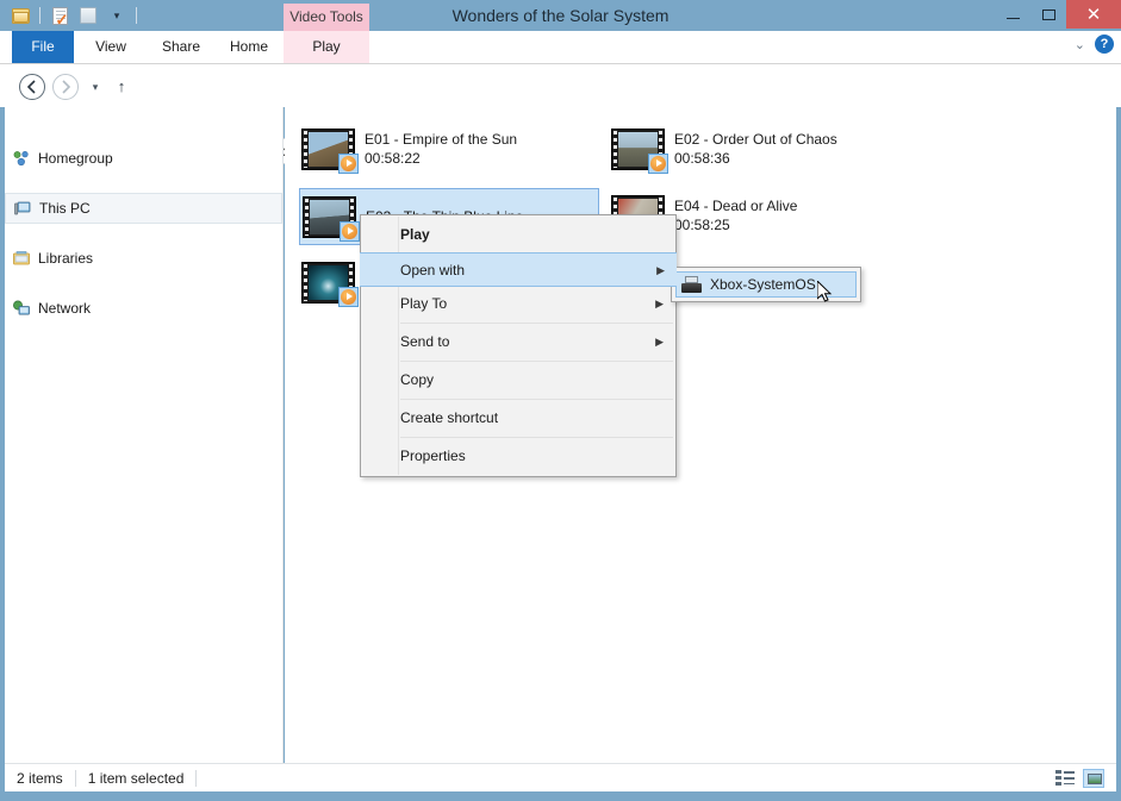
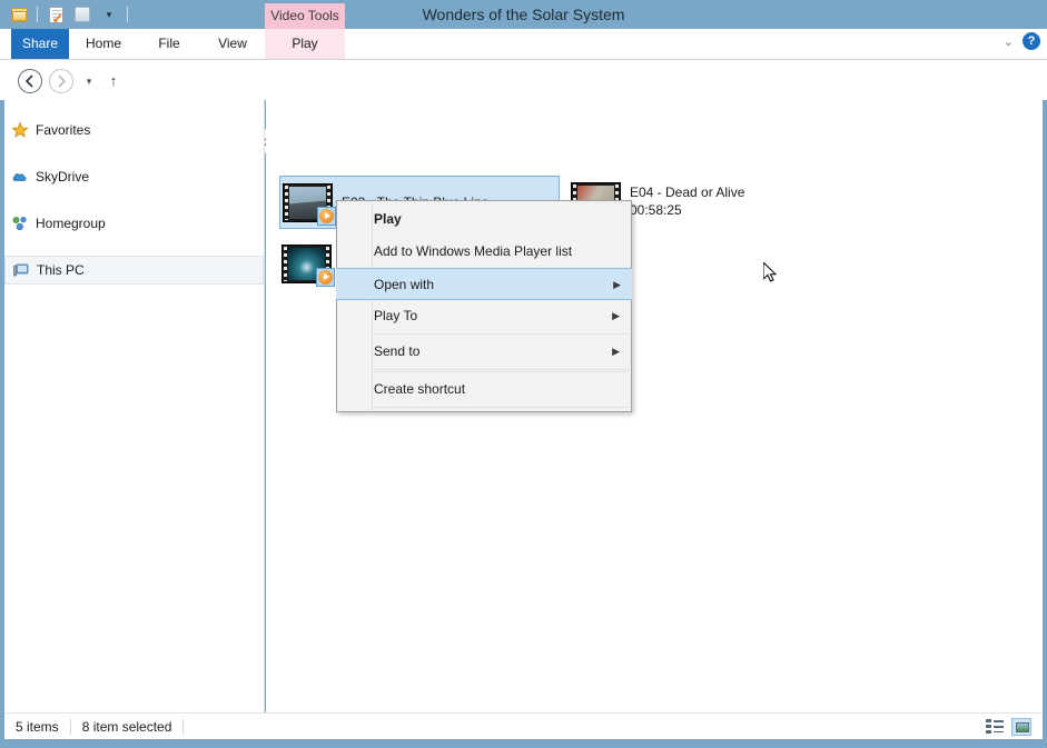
  Wonders of the Solar System
  ✓
  ▾
- ✕
  Video Tools
- File
+ Share
- View
+ Home
- Share
+ File
- Home
+ View
  Play
  ⌄
  ?
  ▾
  ↑
+ Favorites
+ SkyDrive
  Homegroup
  This PC
- Libraries
- Network
- E01 - Empire of the Sun
- 00:58:22
- E02 - Order Out of Chaos
- 00:58:36
  E04 - Dead or Alive
  00:58:25
  Play
+ Add to Windows Media Player list
  Open with
  ▶
  Play To
  ▶
  Send to
  ▶
- Copy
  Create shortcut
- Properties
- Xbox-SystemOS
- 2 items
+ 5 items
- 1 item selected
+ 8 item selected
